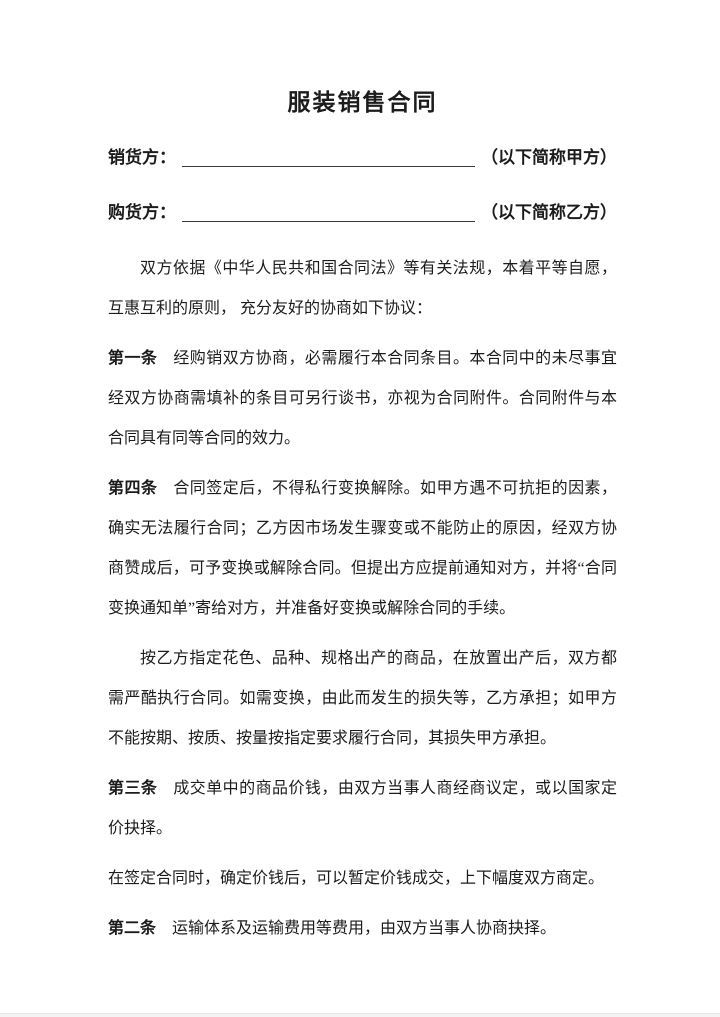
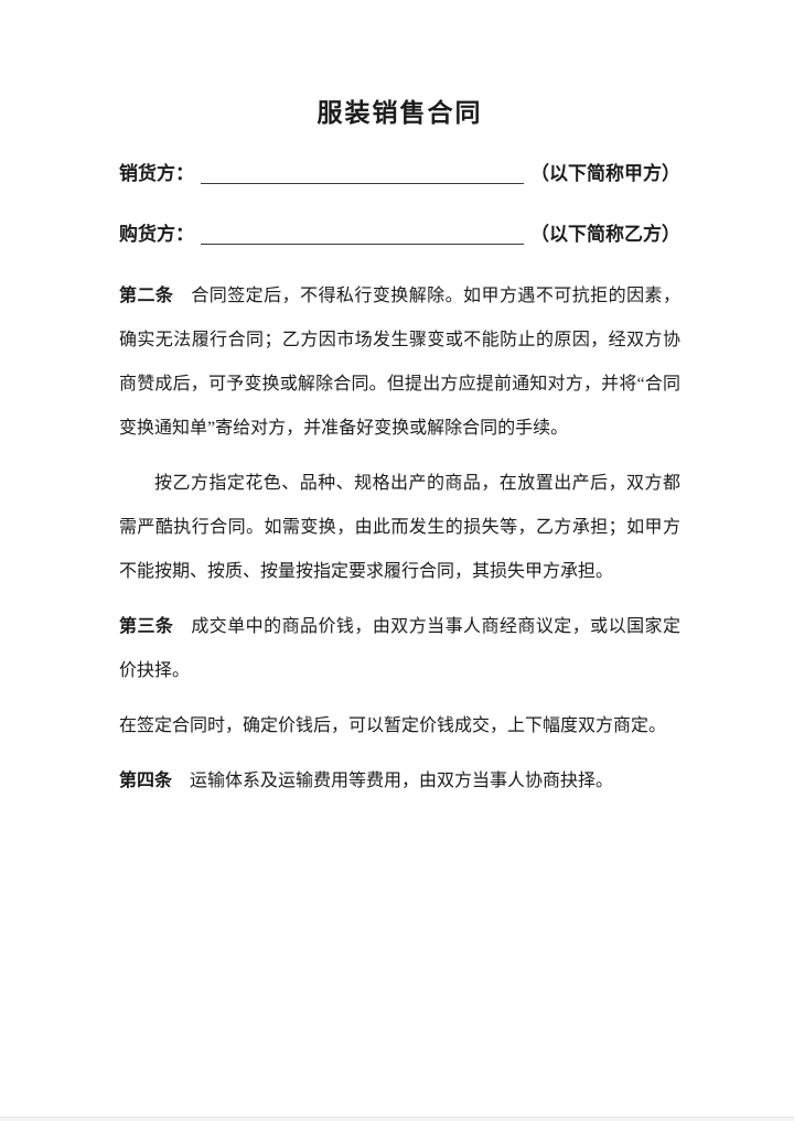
  服装销售合同
  销货方：
  （以下简称甲方）
  购货方：
  （以下简称乙方）
- 双方依据《中华人民共和国合同法》等有关法规，本着平等自愿，互惠互利的原则， 充分友好的协商如下协议：
- 第一条 经购销双方协商，必需履行本合同条目。本合同中的未尽事宜经双方协商需填补的条目可另行谈书，亦视为合同附件。合同附件与本合同具有同等合同的效力。
- 第四条 合同签定后，不得私行变换解除。如甲方遇不可抗拒的因素，确实无法履行合同；乙方因市场发生骤变或不能防止的原因，经双方协商赞成后，可予变换或解除合同。但提出方应提前通知对方，并将“合同变换通知单”寄给对方，并准备好变换或解除合同的手续。
+ 第二条 合同签定后，不得私行变换解除。如甲方遇不可抗拒的因素，确实无法履行合同；乙方因市场发生骤变或不能防止的原因，经双方协商赞成后，可予变换或解除合同。但提出方应提前通知对方，并将“合同变换通知单”寄给对方，并准备好变换或解除合同的手续。
  按乙方指定花色、品种、规格出产的商品，在放置出产后，双方都需严酷执行合同。如需变换，由此而发生的损失等，乙方承担；如甲方不能按期、按质、按量按指定要求履行合同，其损失甲方承担。
  第三条 成交单中的商品价钱，由双方当事人商经商议定，或以国家定价抉择。
  在签定合同时，确定价钱后，可以暂定价钱成交，上下幅度双方商定。
- 第二条 运输体系及运输费用等费用，由双方当事人协商抉择。
+ 第四条 运输体系及运输费用等费用，由双方当事人协商抉择。
